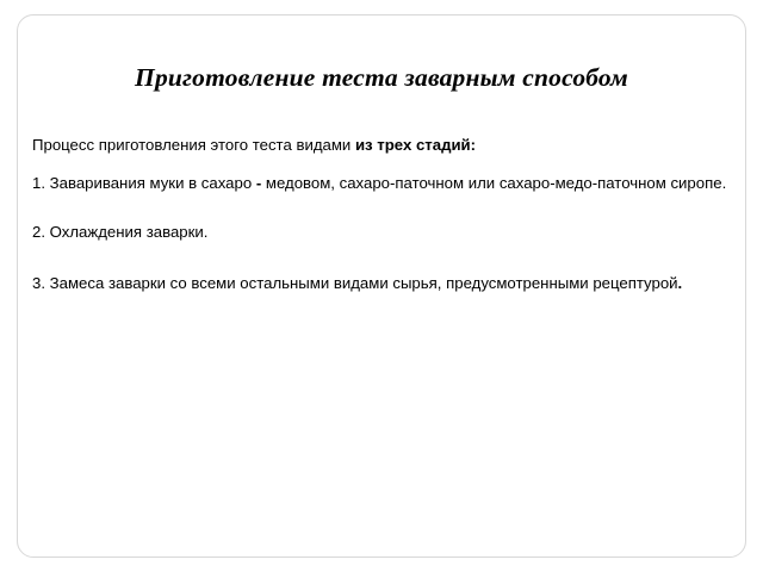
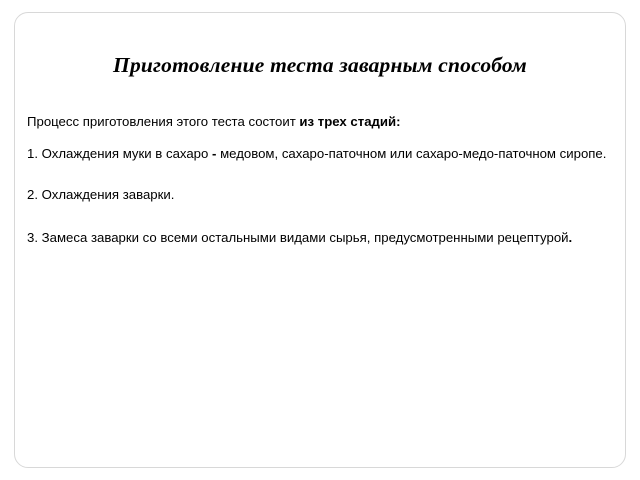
  Приготовление теста заварным способом
- Процесс приготовления этого теста видами из трех стадий:
+ Процесс приготовления этого теста состоит из трех стадий:
- 1. Заваривания муки в сахаро - медовом, сахаро-паточном или сахаро-медо-паточном сиропе.
+ 1. Охлаждения муки в сахаро - медовом, сахаро-паточном или сахаро-медо-паточном сиропе.
  2. Охлаждения заварки.
  3. Замеса заварки со всеми остальными видами сырья, предусмотренными рецептурой.
